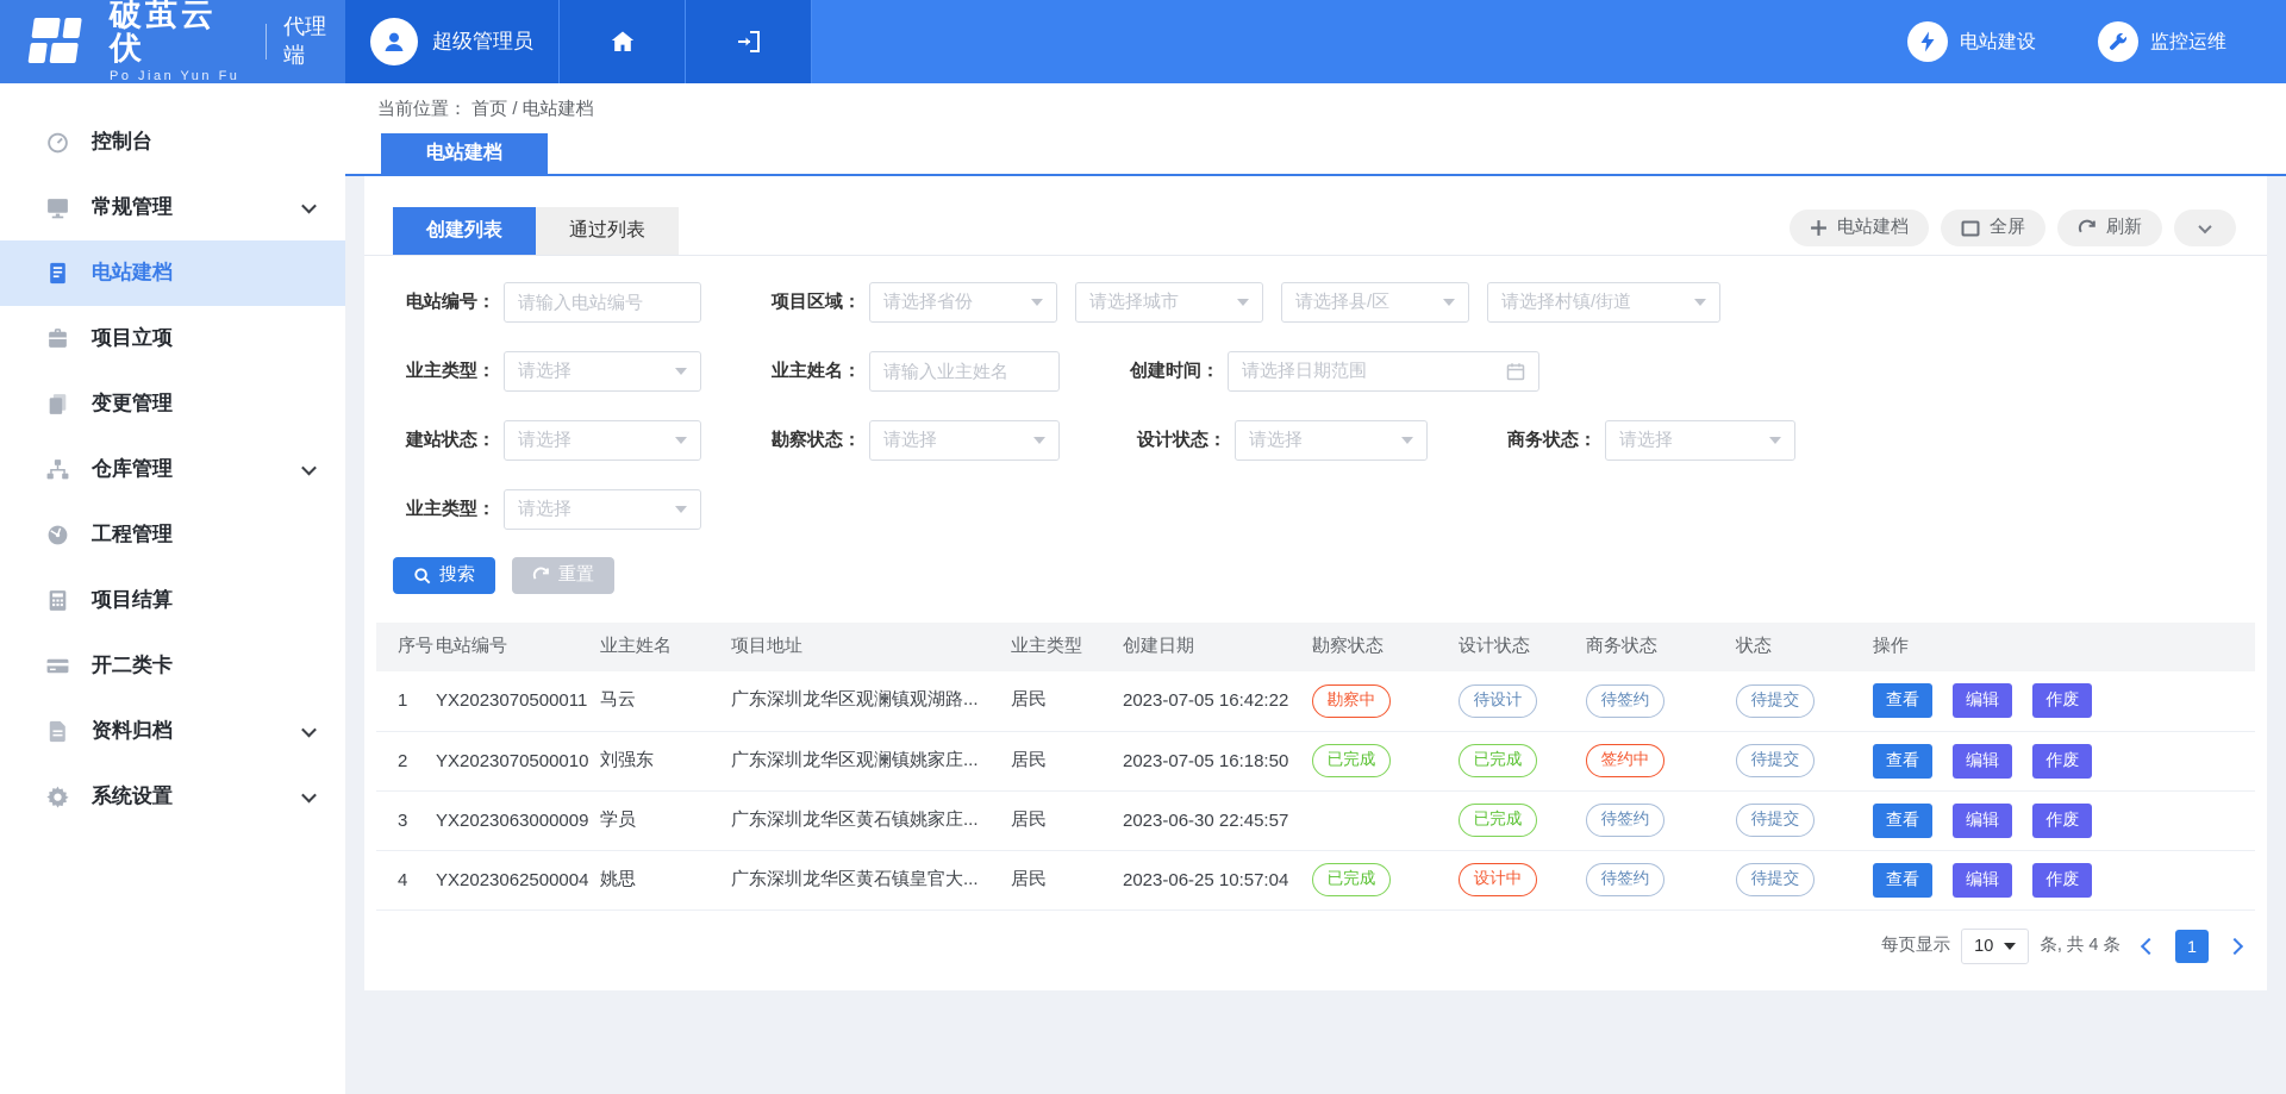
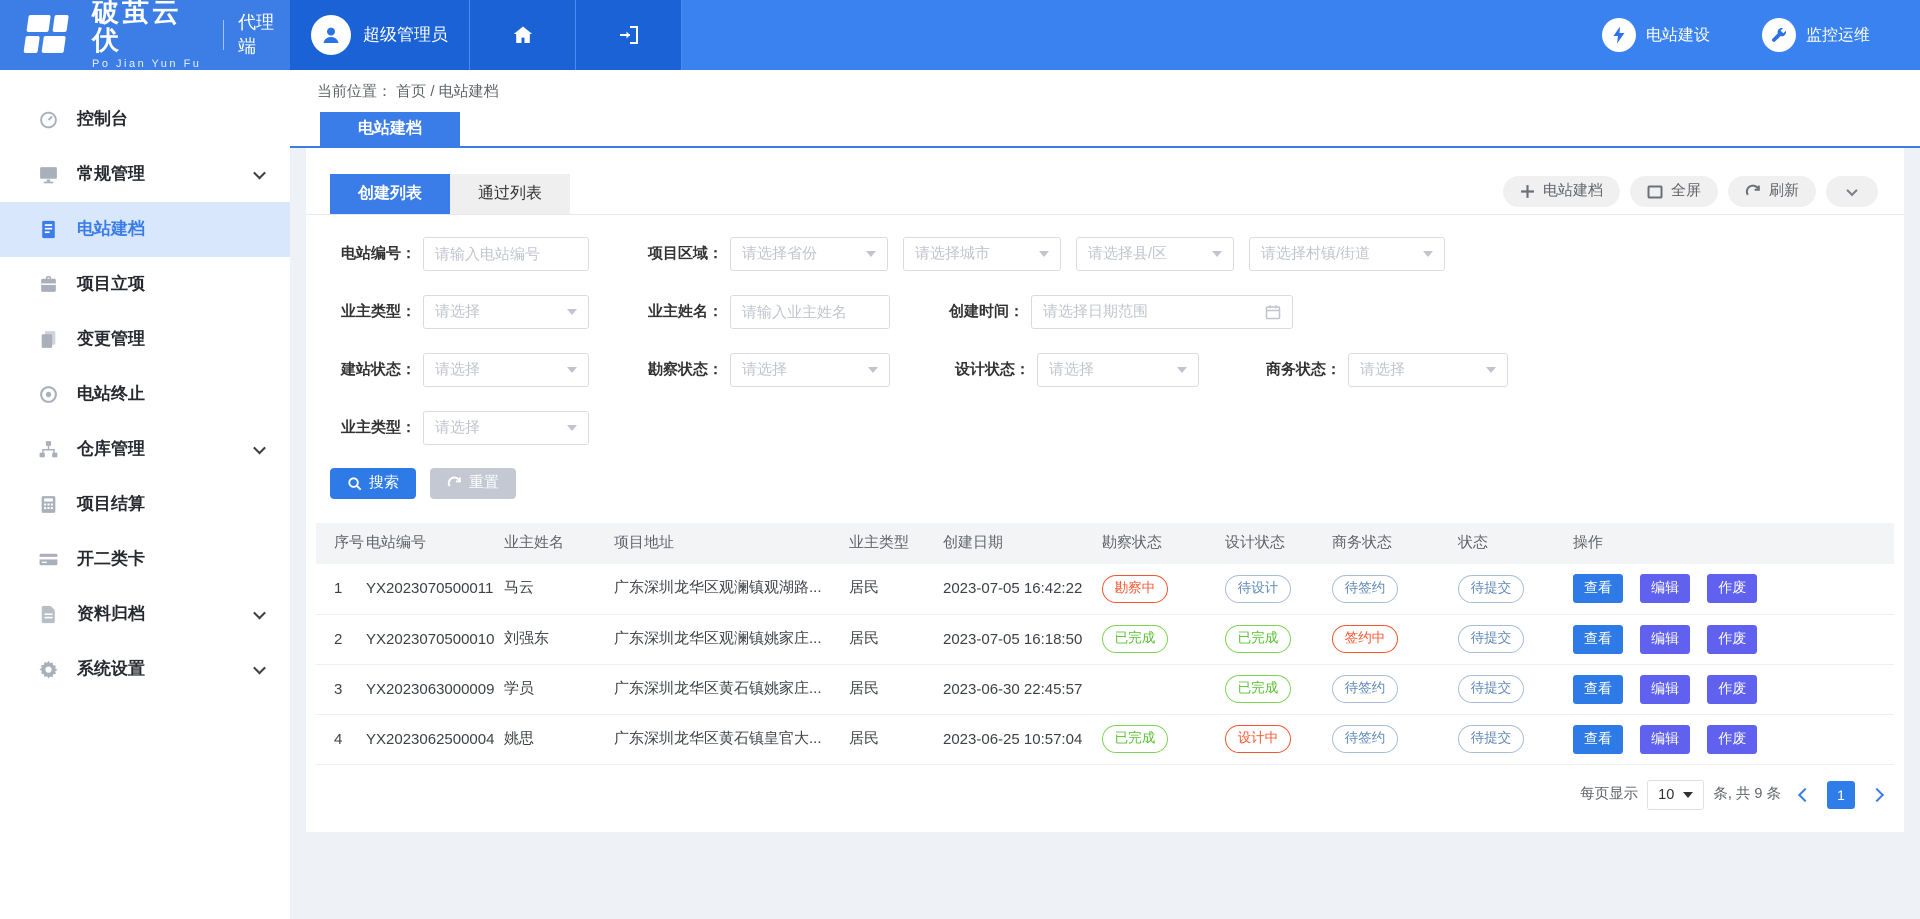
  破茧云伏
  Po Jian Yun Fu
  代理端
  超级管理员
  电站建设
  监控运维
  控制台
  常规管理
  电站建档
  项目立项
  变更管理
+ 电站终止
  仓库管理
- 工程管理
  项目结算
  开二类卡
  资料归档
  系统设置
  当前位置： 首页 / 电站建档
  电站建档
  创建列表
  通过列表
  电站建档
  全屏
  刷新
  电站编号：
  请输入电站编号
  项目区域：
  请选择省份
  请选择城市
  请选择县/区
  请选择村镇/街道
  业主类型：
  请选择
  业主姓名：
  请输入业主姓名
  创建时间：
  请选择日期范围
  建站状态：
  请选择
  勘察状态：
  请选择
  设计状态：
  请选择
  商务状态：
  请选择
  业主类型：
  请选择
  搜索
  重置
  序号	电站编号	业主姓名	项目地址	业主类型	创建日期	勘察状态	设计状态	商务状态	状态	操作
  1	YX2023070500011	马云	广东深圳龙华区观澜镇观湖路...	居民	2023-07-05 16:42:22	勘察中	待设计	待签约	待提交	查看 编辑 作废
  2	YX2023070500010	刘强东	广东深圳龙华区观澜镇姚家庄...	居民	2023-07-05 16:18:50	已完成	已完成	签约中	待提交	查看 编辑 作废
  3	YX2023063000009	学员	广东深圳龙华区黄石镇姚家庄...	居民	2023-06-30 22:45:57		已完成	待签约	待提交	查看 编辑 作废
  4	YX2023062500004	姚思	广东深圳龙华区黄石镇皇官大...	居民	2023-06-25 10:57:04	已完成	设计中	待签约	待提交	查看 编辑 作废
  每页显示
  10
- 条, 共 4 条
+ 条, 共 9 条
  1
